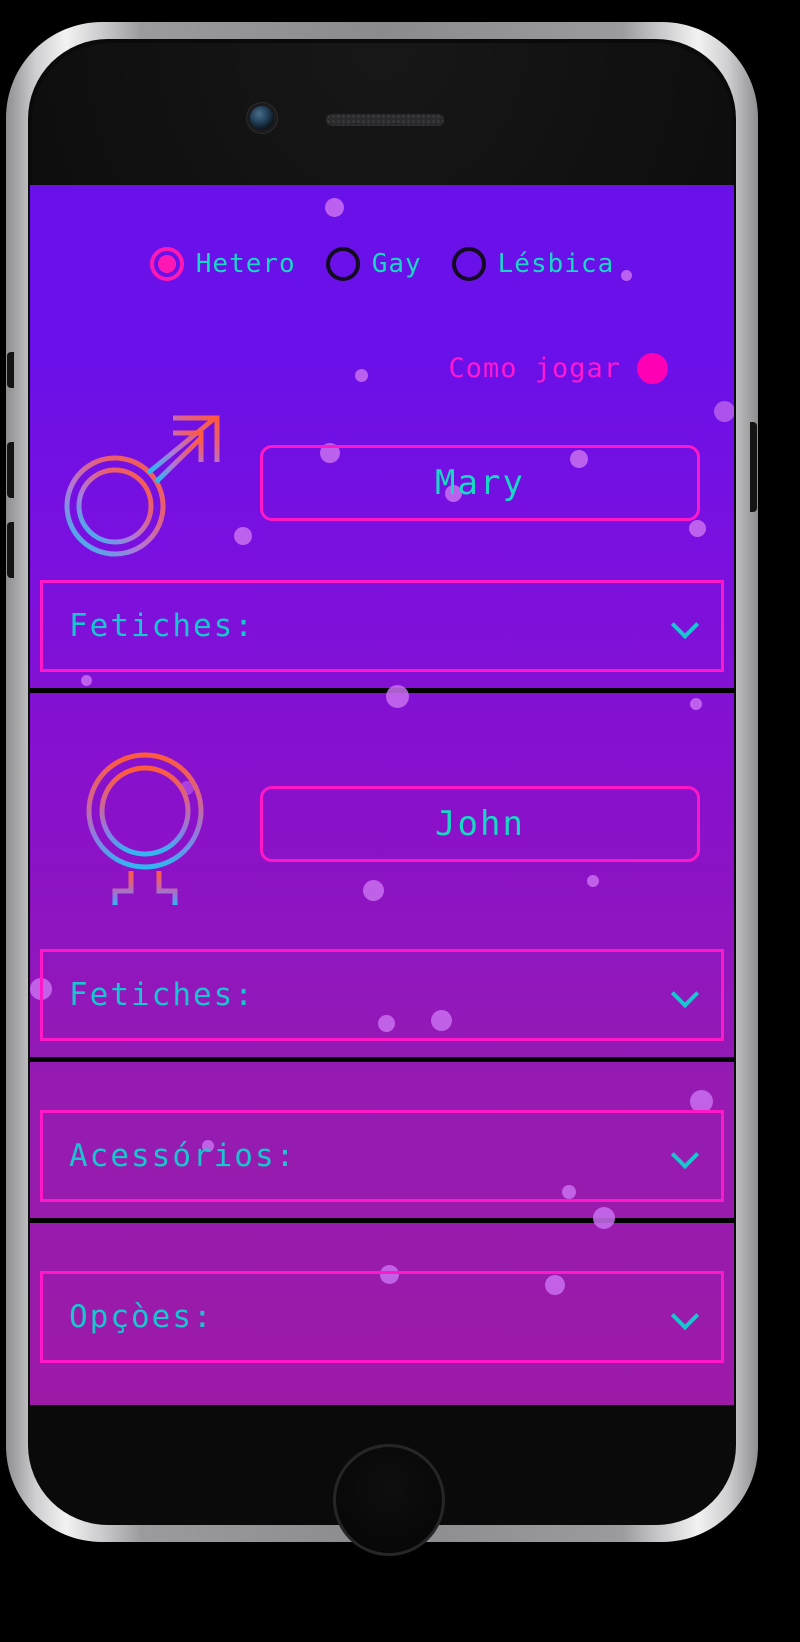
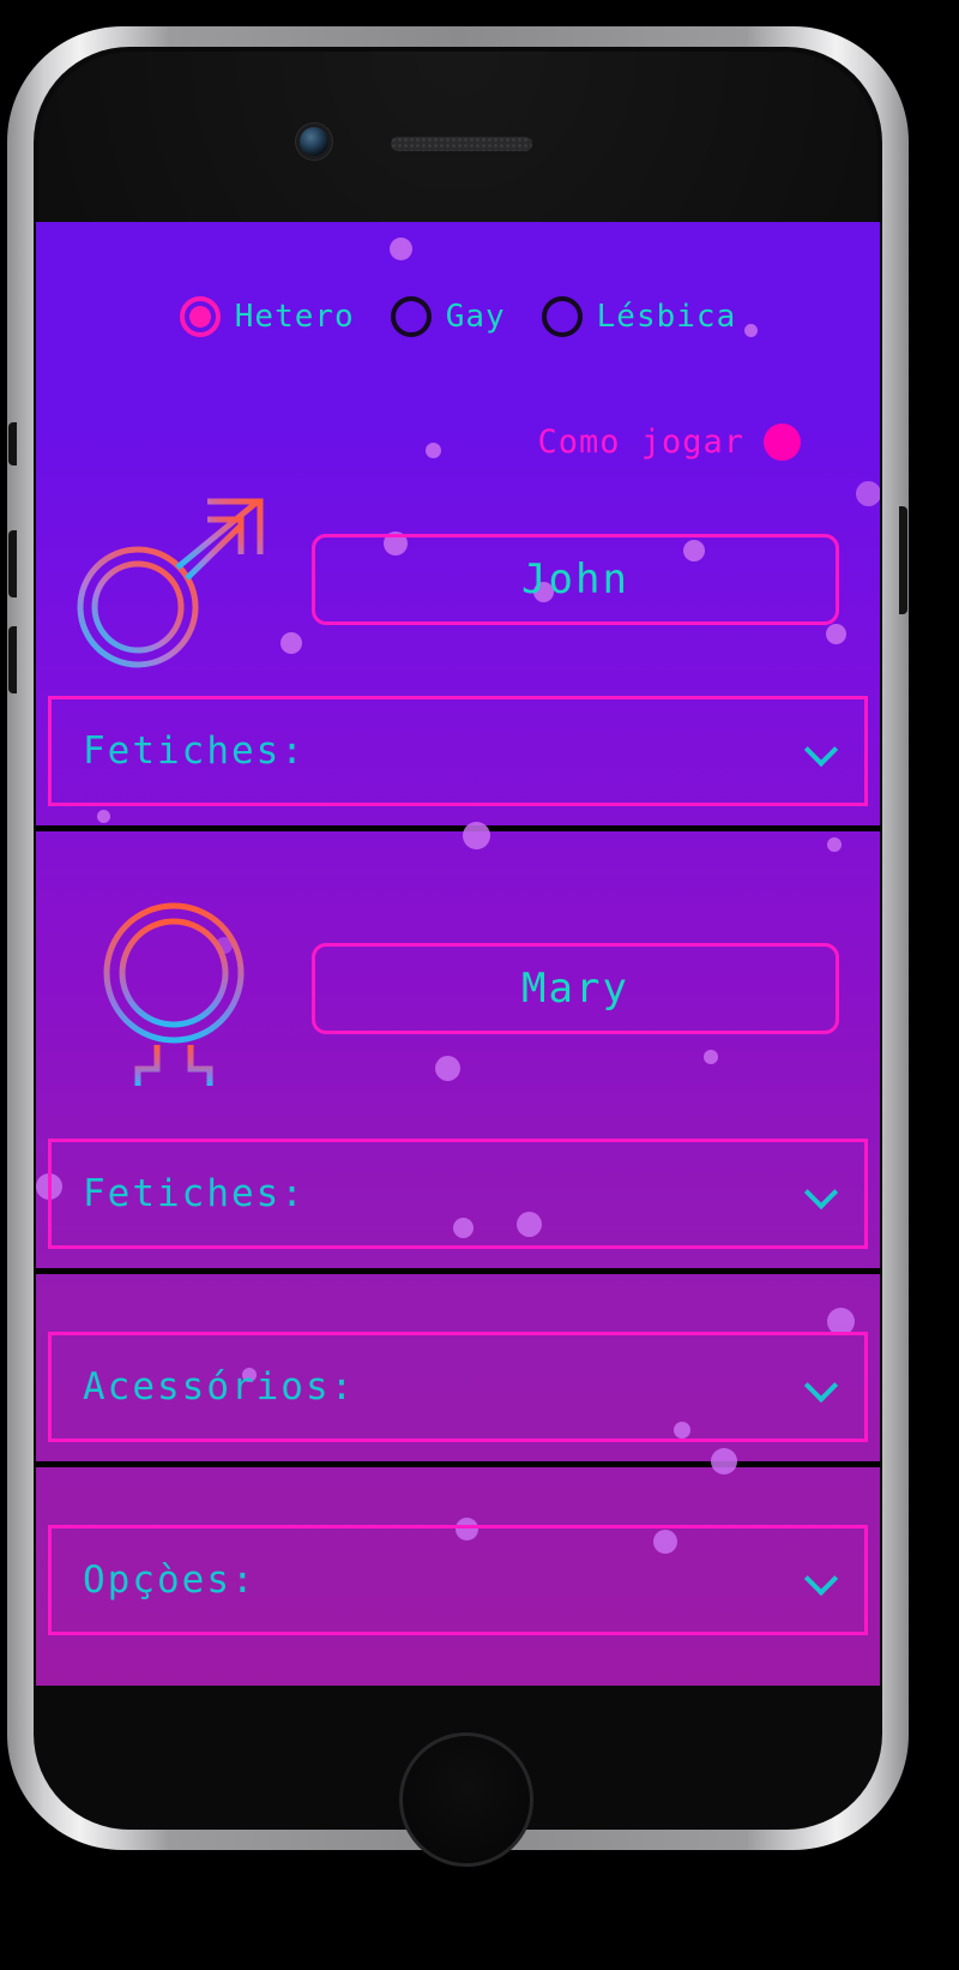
  Hetero
  Gay
  Lésbica
  Como jogar
- Mary
+ John
  Fetiches:
- John
+ Mary
  Fetiches:
  Acessórios:
  Opçòes:
